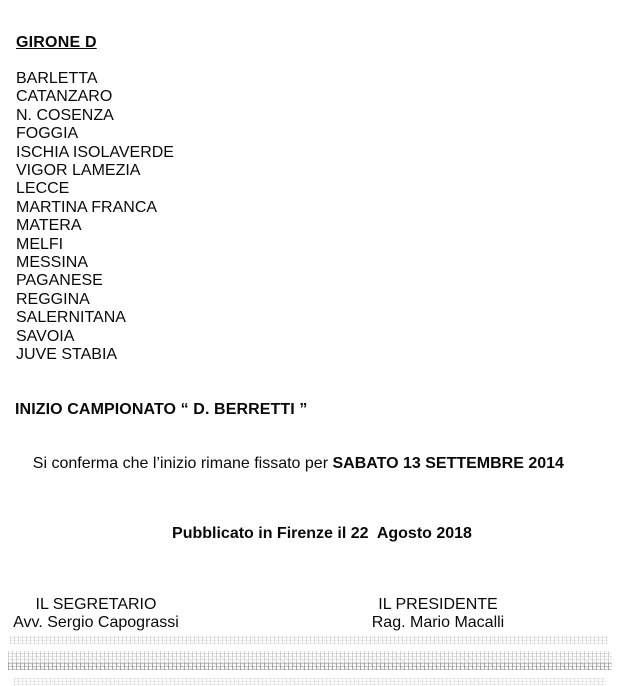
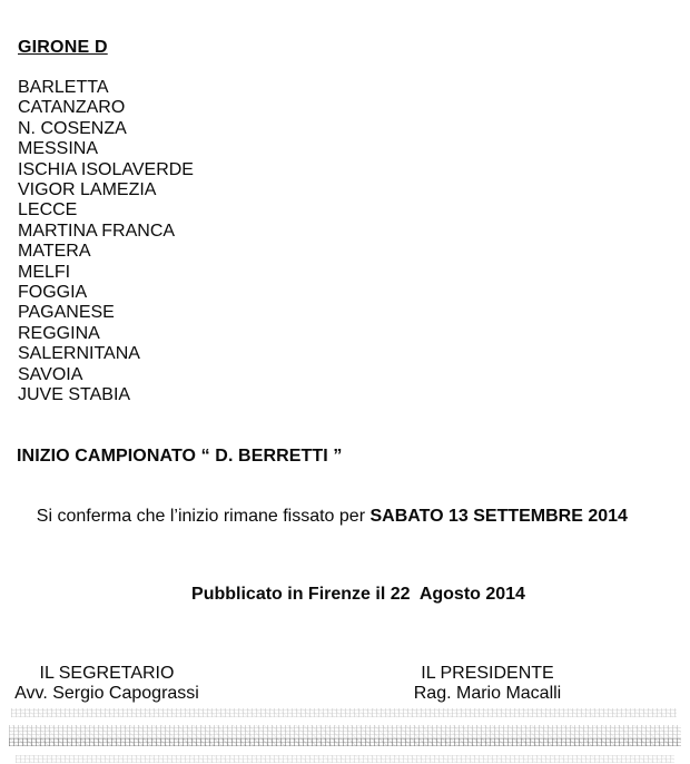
  GIRONE D
  BARLETTA
  CATANZARO
  N. COSENZA
- FOGGIA
+ MESSINA
  ISCHIA ISOLAVERDE
  VIGOR LAMEZIA
  LECCE
  MARTINA FRANCA
  MATERA
  MELFI
- MESSINA
+ FOGGIA
  PAGANESE
  REGGINA
  SALERNITANA
  SAVOIA
  JUVE STABIA
  INIZIO CAMPIONATO “ D. BERRETTI ”
  Si conferma che l’inizio rimane fissato per SABATO 13 SETTEMBRE 2014
- Pubblicato in Firenze il 22 Agosto 2018
+ Pubblicato in Firenze il 22 Agosto 2014
  IL SEGRETARIO
  Avv. Sergio Capograssi
  IL PRESIDENTE
  Rag. Mario Macalli
